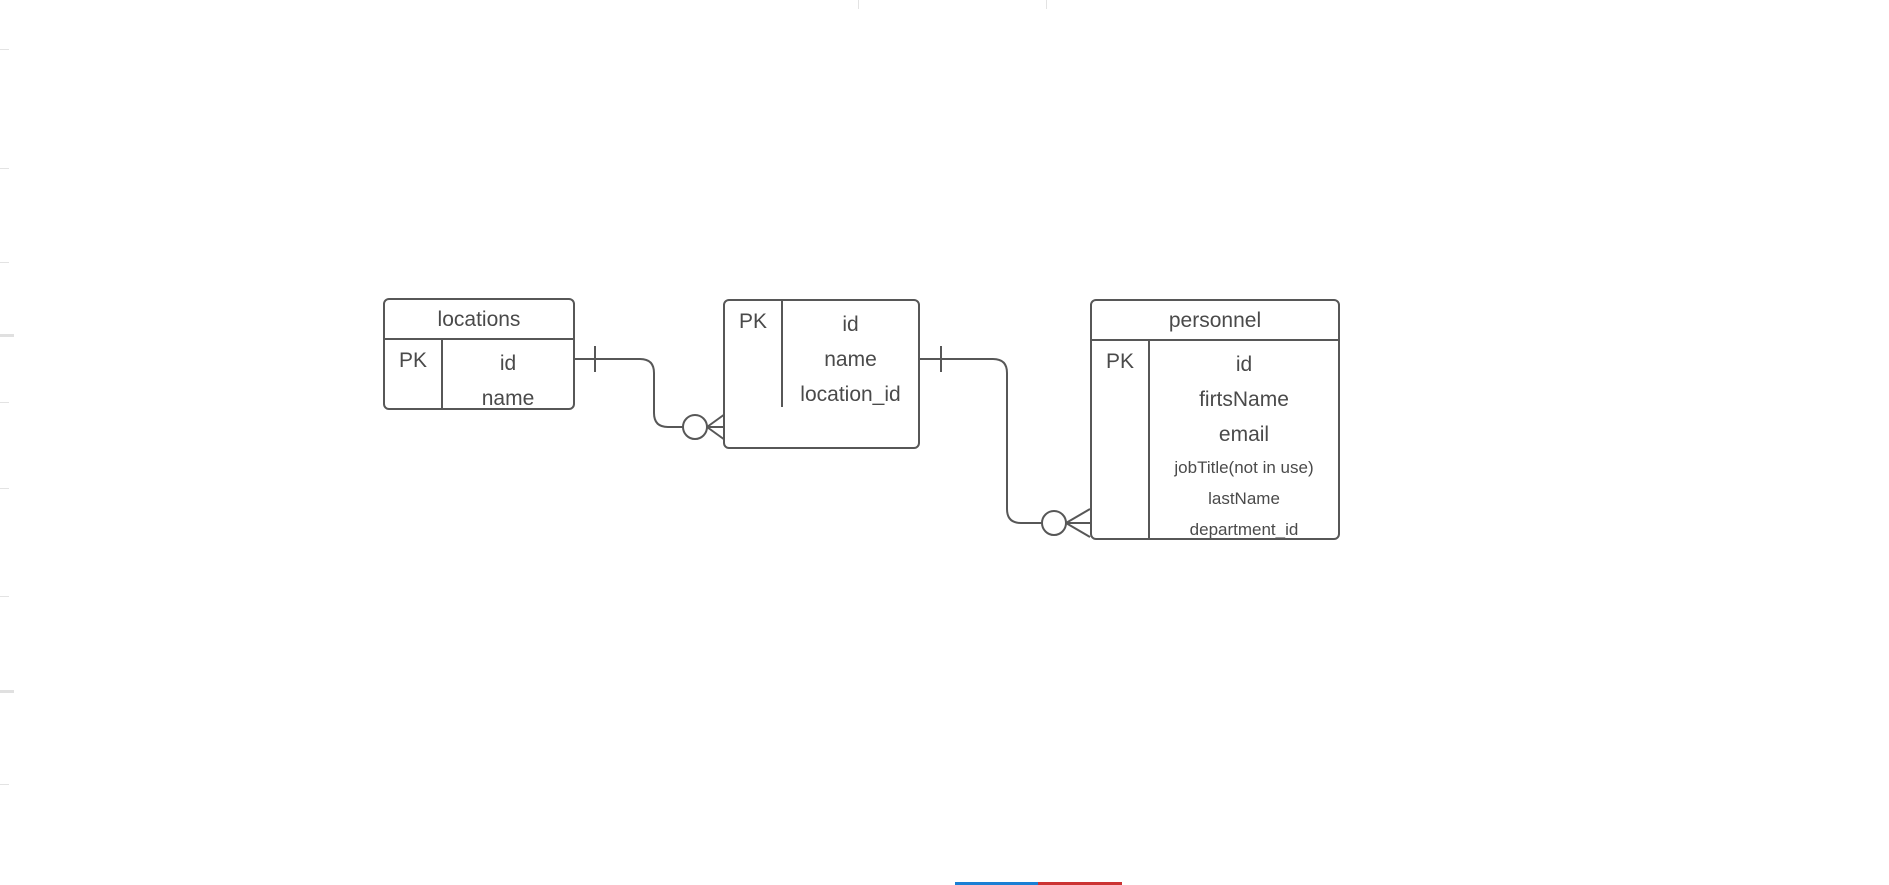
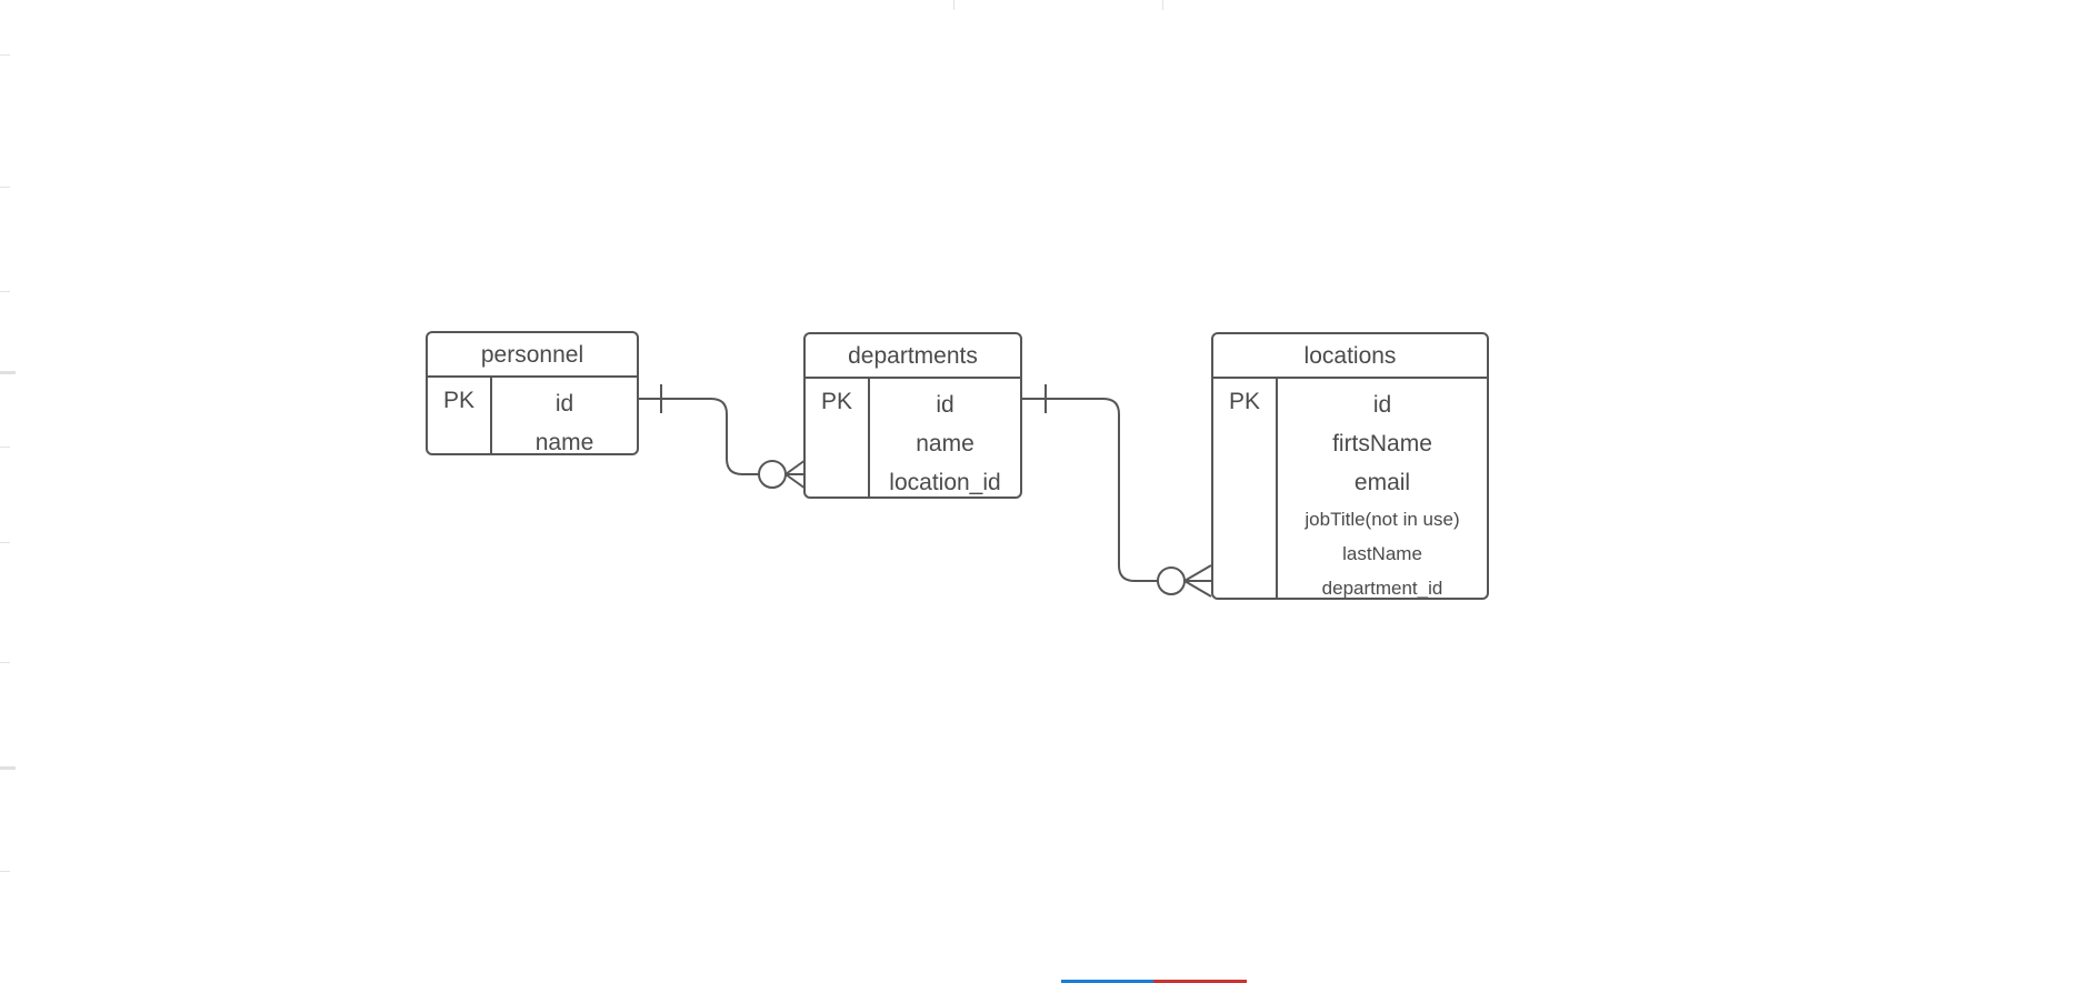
- locations
+ personnel
  PK
  id
  name
+ departments
  PK
  id
  name
  location_id
- personnel
+ locations
  PK
  id
  firtsName
  email
  jobTitle(not in use)
  lastName
  department_id
